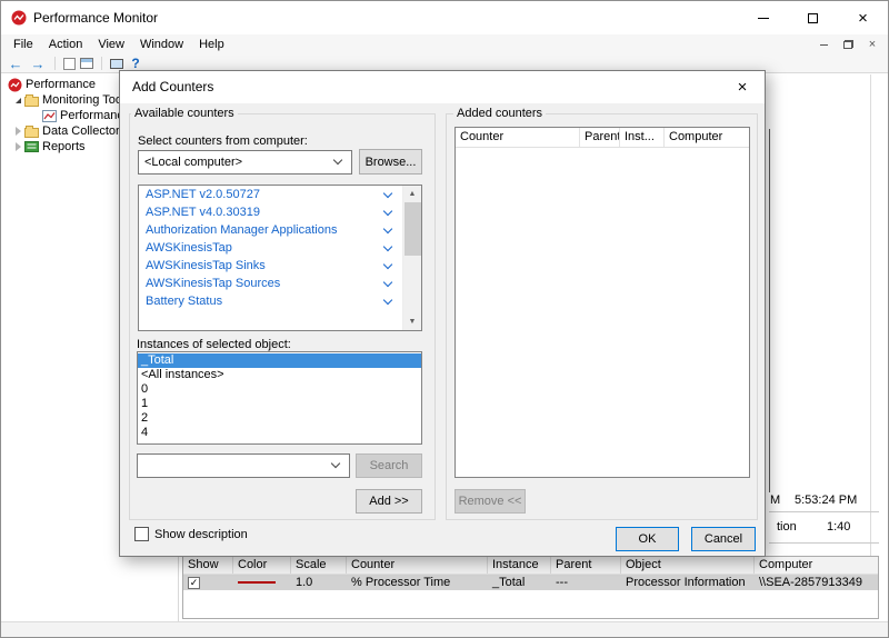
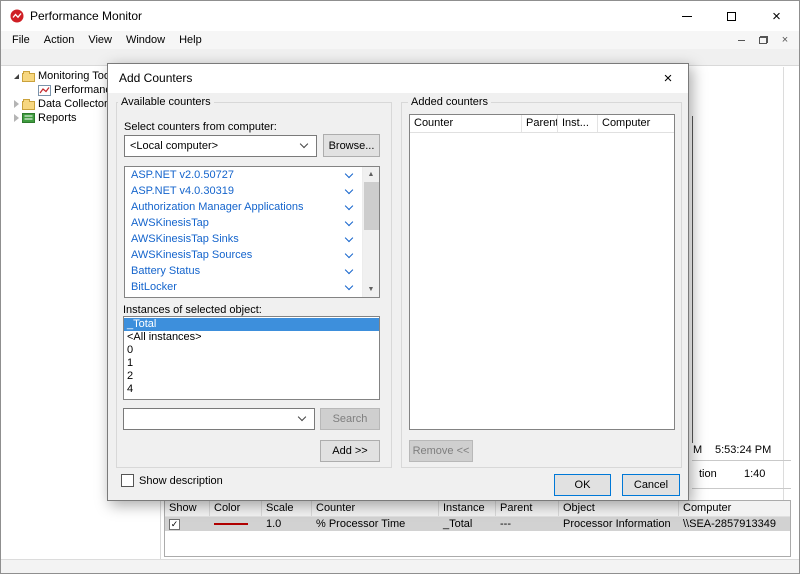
  Performance Monitor
  ×
  File
  Action
  View
  Window
  Help
  ×
- ←
- →
- ?
- Performance
  Monitoring To
  Data Collector
  Reports
  M
  5:53:24 PM
  tion
  1:40
  Show
  Color
  Scale
  Counter
  Instance
  Parent
  Object
  Computer
  ✓
  1.0
  % Processor Time
  _Total
  ---
  Processor Information
  \\SEA-2857913349
  Add Counters
  ×
  Available counters
  Added counters
  Select counters from computer:
  <Local computer>
  Browse...
  ASP.NET v2.0.50727
  ASP.NET v4.0.30319
  Authorization Manager Applications
  AWSKinesisTap
  AWSKinesisTap Sinks
  AWSKinesisTap Sources
  Battery Status
+ BitLocker
  Instances of selected object:
  _Total
  <All instances>
  0
  1
  2
  4
  Search
  Add >>
  Counter
  Parent
  Inst...
  Computer
  Remove <<
  Show description
  OK
  Cancel
